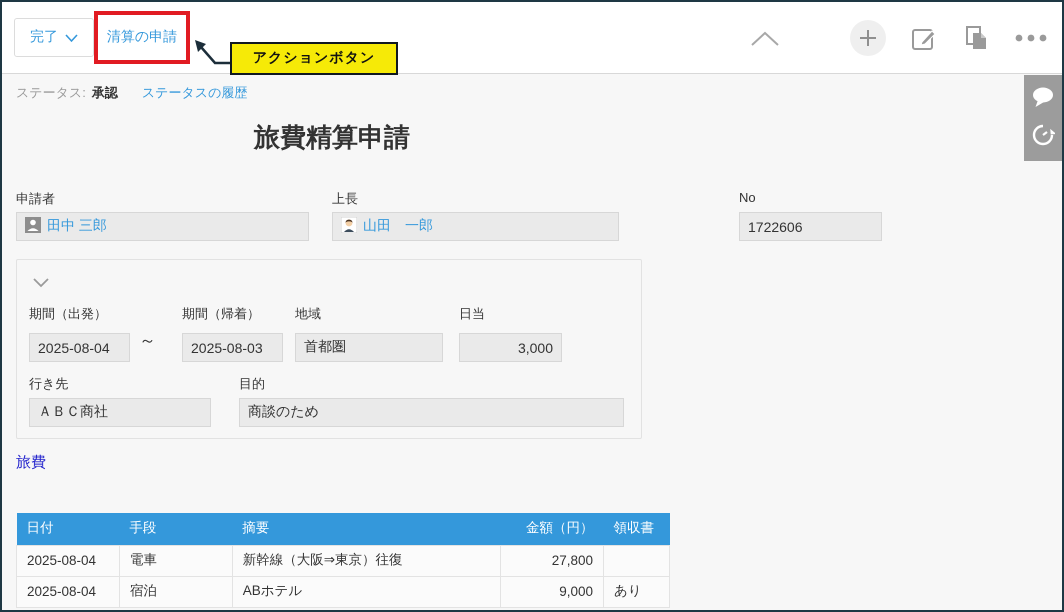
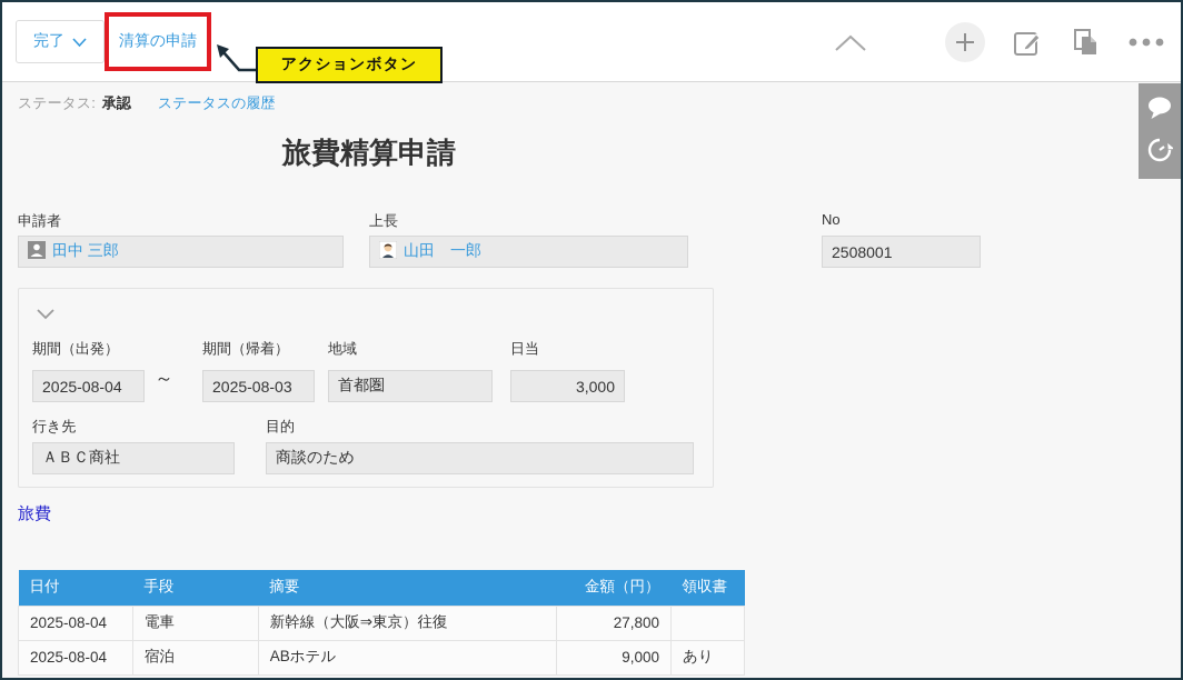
  完了
  清算の申請
  アクションボタン
  ステータス:
  承認
  ステータスの履歴
  旅費精算申請
  申請者
  田中 三郎
  上長
  山田 一郎
  No
- 1722606
+ 2508001
  期間（出発）
  2025-08-04
  ～
  期間（帰着）
  2025-08-03
  地域
  首都圏
  日当
  3,000
  行き先
  ＡＢＣ商社
  目的
  商談のため
  旅費
  日付	手段	摘要	金額（円）	領収書
  2025-08-04	電車	新幹線（大阪⇒東京）往復	27,800
  2025-08-04	宿泊	ABホテル	9,000	あり
